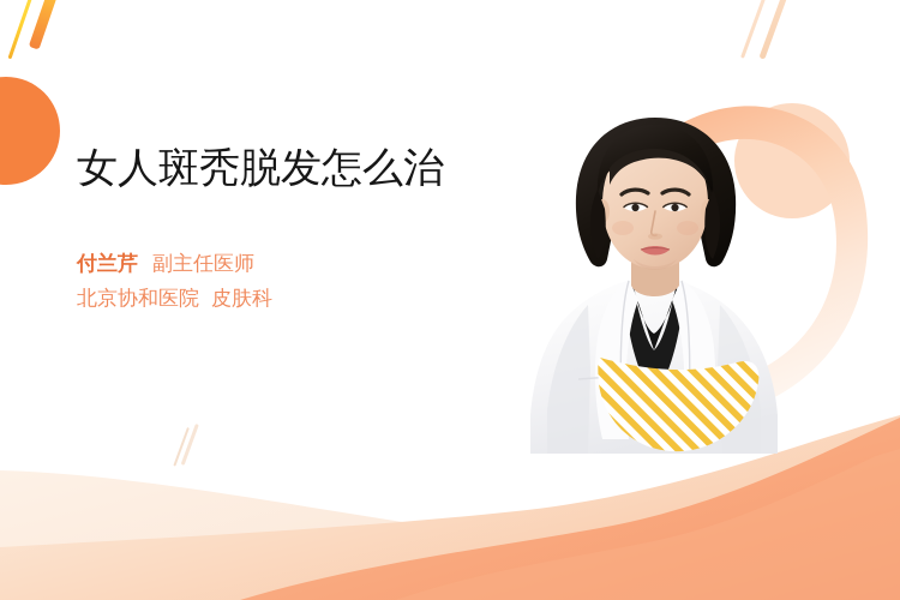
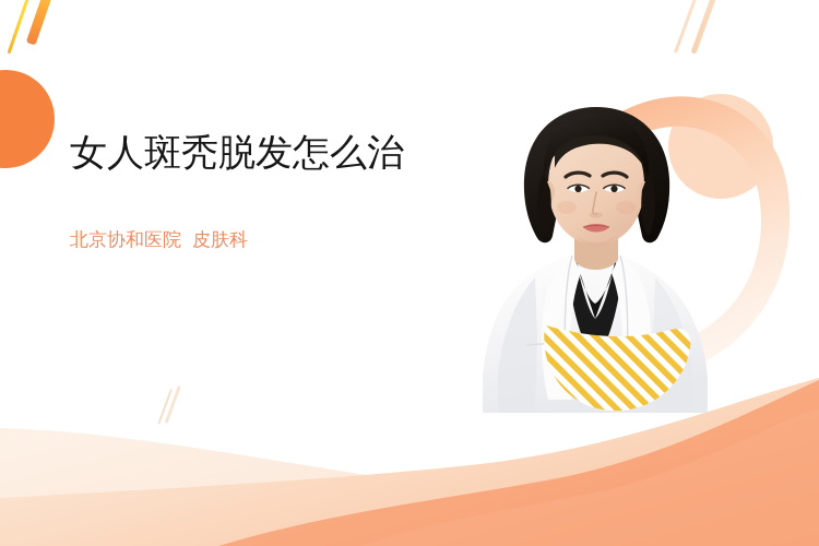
  女人斑秃脱发怎么治
- 付兰芹 副主任医师
  北京协和医院 皮肤科
